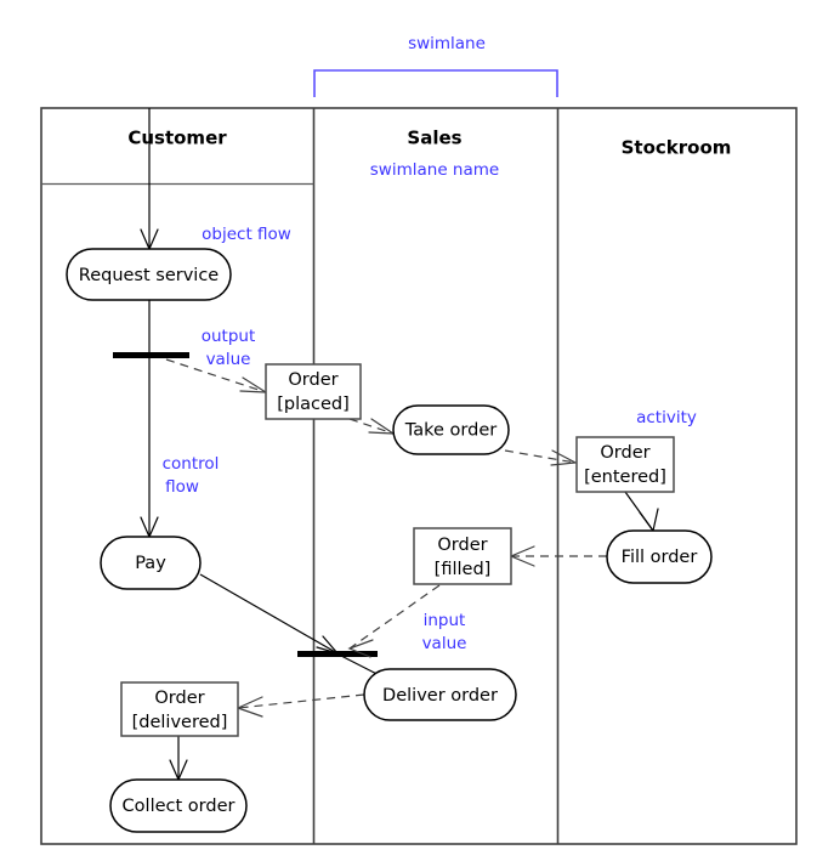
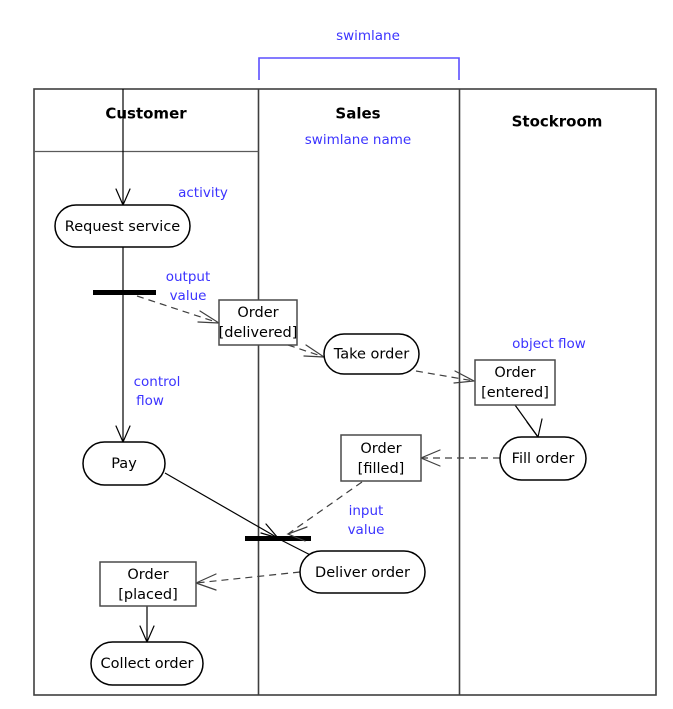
  Request service
  Pay
  Collect order
  Take order
  Deliver order
  Fill order
  Order
- [placed]
+ [delivered]
  Order
  [entered]
  Order
  [filled]
  Order
- [delivered]
+ [placed]
  Customer
  Sales
  swimlane name
  Stockroom
  swimlane
- object flow
+ activity
  output
  value
  control
  flow
- activity
+ object flow
  input
  value
